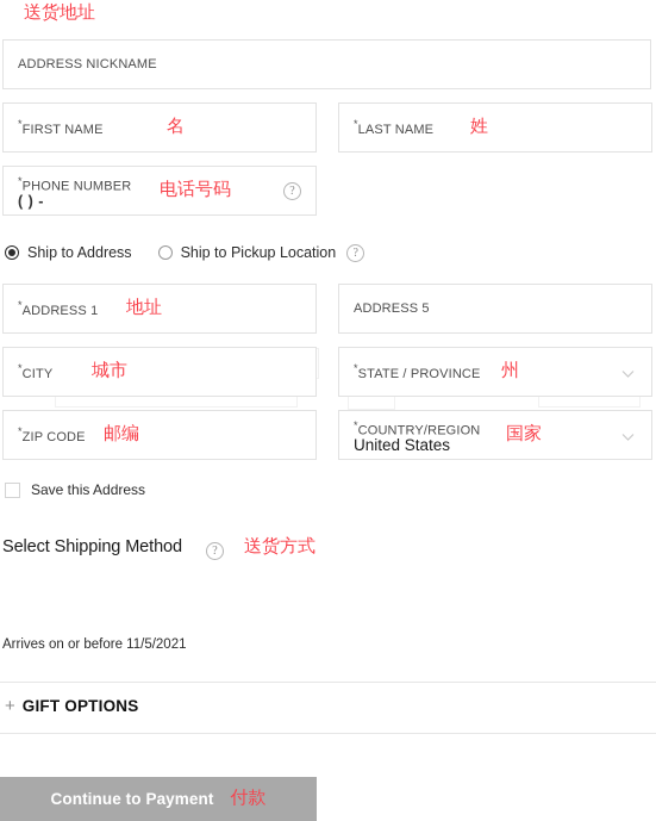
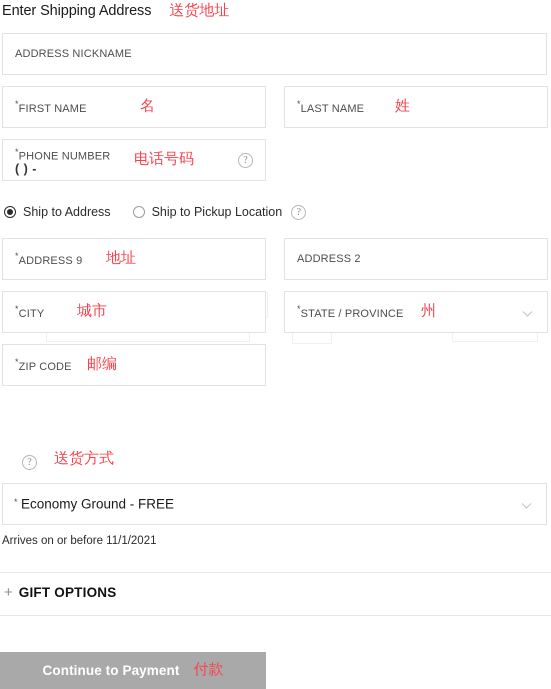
+ Enter Shipping Address
  送货地址
  ADDRESS NICKNAME
  *FIRST NAME
  名
  *LAST NAME
  姓
  *PHONE NUMBER
  ( ) -
  电话号码
  ?
  Ship to Address
  Ship to Pickup Location
  ?
- *ADDRESS 1
+ *ADDRESS 9
  地址
- ADDRESS 5
+ ADDRESS 2
  *CITY
  城市
  *STATE / PROVINCE
  州
  *ZIP CODE
  邮编
- *COUNTRY/REGION
- United States
- 国家
- Save this Address
- Select Shipping Method
  ?
  送货方式
+ Economy Ground - FREE
+ *
- Arrives on or before 11/5/2021
+ Arrives on or before 11/1/2021
  +
  GIFT OPTIONS
  Continue to Payment
  付款
